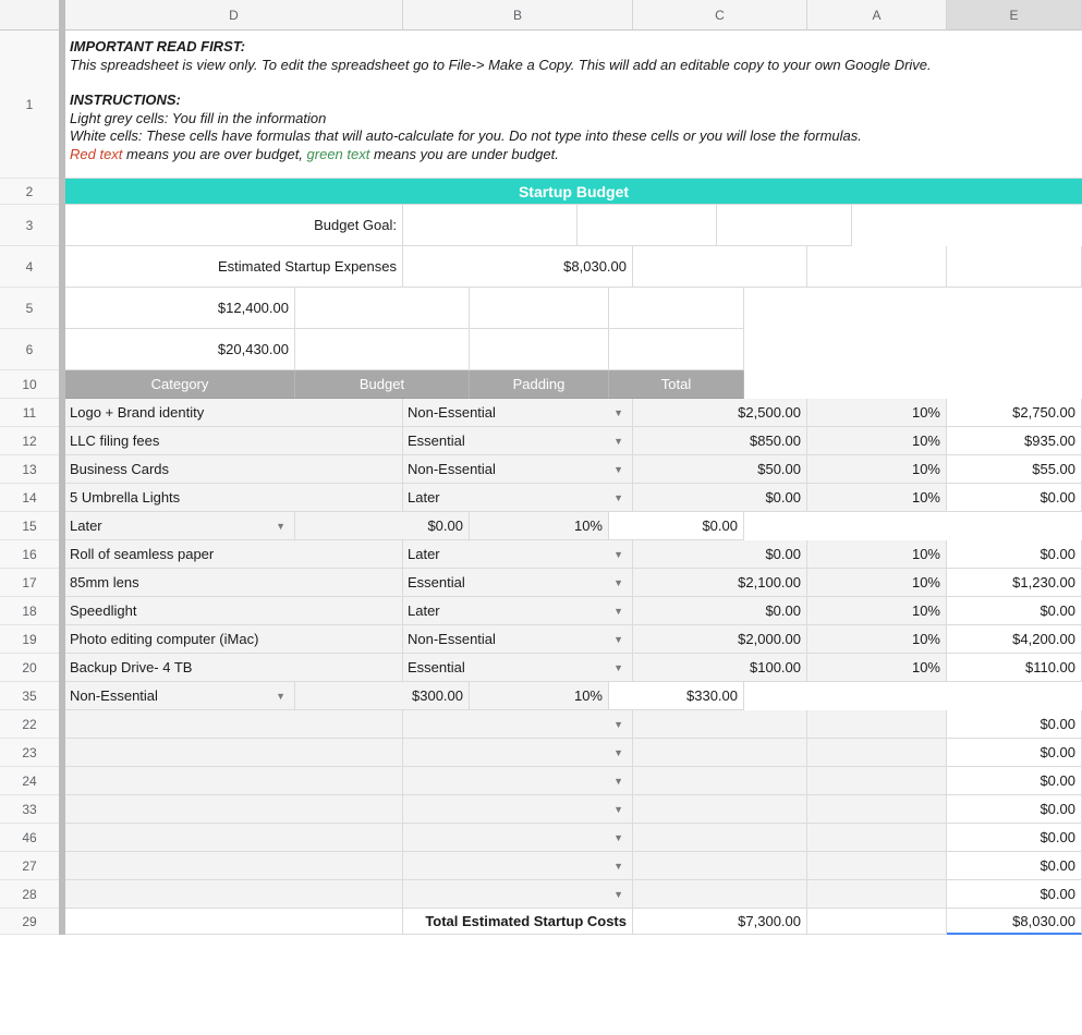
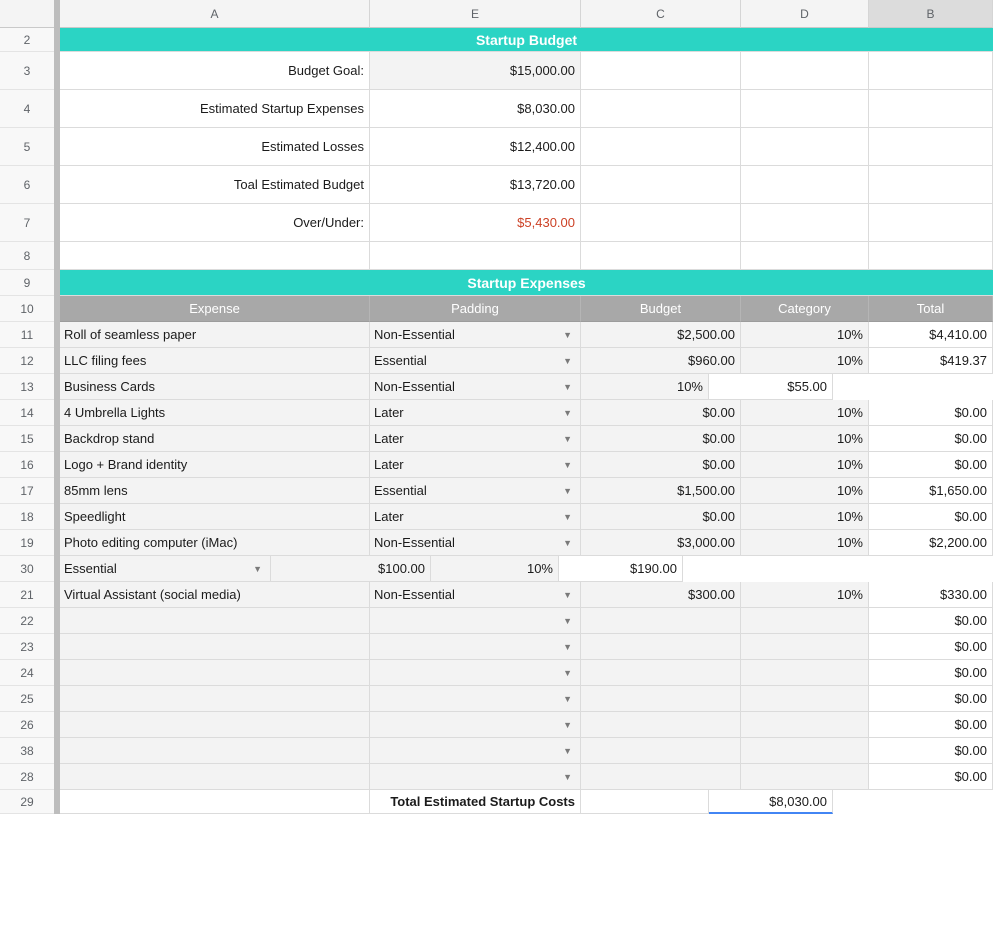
- D
+ A
- B
+ E
  C
- A
+ D
- E
+ B
- 1
- IMPORTANT READ FIRST:
- This spreadsheet is view only. To edit the spreadsheet go to File-> Make a Copy. This will add an editable copy to your own Google Drive.
- INSTRUCTIONS:
- Light grey cells: You fill in the information
- White cells: These cells have formulas that will auto-calculate for you. Do not type into these cells or you will lose the formulas.
- Red text means you are over budget, green text means you are under budget.
  2
  Startup Budget
  3
  Budget Goal:
+ $15,000.00
  4
  Estimated Startup Expenses
  $8,030.00
  5
+ Estimated Losses
  $12,400.00
  6
+ Toal Estimated Budget
- $20,430.00
+ $13,720.00
+ 7
+ Over/Under:
+ $5,430.00
+ 8
+ 9
+ Startup Expenses
  10
+ Expense
- Category
+ Padding
  Budget
- Padding
+ Category
  Total
  11
- Logo + Brand identity
+ Roll of seamless paper
  Non-Essential
  ▼
  $2,500.00
  10%
- $2,750.00
+ $4,410.00
  12
  LLC filing fees
  Essential
  ▼
- $850.00
+ $960.00
  10%
- $935.00
+ $419.37
  13
  Business Cards
  Non-Essential
  ▼
- $50.00
  10%
  $55.00
  14
- 5 Umbrella Lights
+ 4 Umbrella Lights
  Later
  ▼
  $0.00
  10%
  $0.00
  15
+ Backdrop stand
  Later
  ▼
  $0.00
  10%
  $0.00
  16
- Roll of seamless paper
+ Logo + Brand identity
  Later
  ▼
  $0.00
  10%
  $0.00
  17
  85mm lens
  Essential
  ▼
- $2,100.00
+ $1,500.00
  10%
- $1,230.00
+ $1,650.00
  18
  Speedlight
  Later
  ▼
  $0.00
  10%
  $0.00
  19
  Photo editing computer (iMac)
  Non-Essential
  ▼
- $2,000.00
+ $3,000.00
  10%
- $4,200.00
+ $2,200.00
- 20
+ 30
- Backup Drive- 4 TB
  Essential
  ▼
  $100.00
  10%
- $110.00
+ $190.00
- 35
+ 21
+ Virtual Assistant (social media)
  Non-Essential
  ▼
  $300.00
  10%
  $330.00
  22
  ▼
  $0.00
  23
  ▼
  $0.00
  24
  ▼
  $0.00
- 33
+ 25
  ▼
  $0.00
- 46
+ 26
  ▼
  $0.00
- 27
+ 38
  ▼
  $0.00
  28
  ▼
  $0.00
  29
  Total Estimated Startup Costs
- $7,300.00
  $8,030.00
